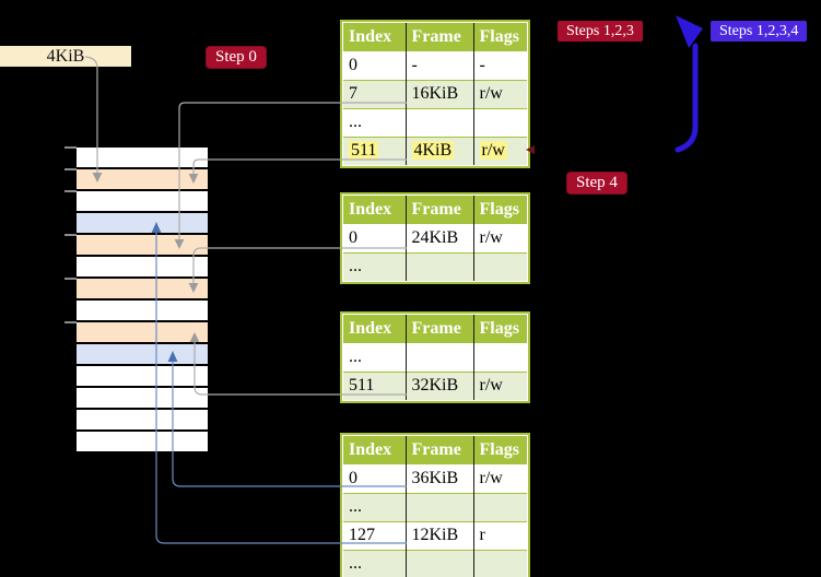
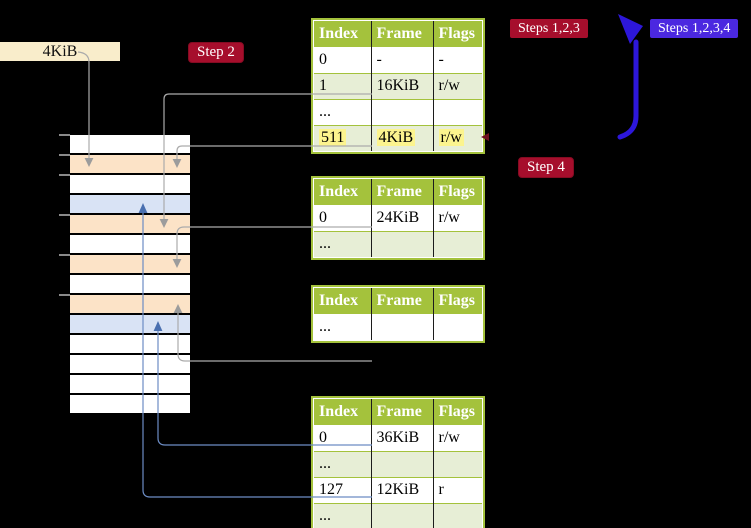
  4KiB
- Step 0
+ Step 2
  Steps 1,2,3
  Steps 1,2,3,4
  Step 4
  Index	Frame	Flags
  0	-	-
- 7	16KiB	r/w
+ 1	16KiB	r/w
  ...
  511	4KiB	r/w
  Index	Frame	Flags
  0	24KiB	r/w
  ...
  Index	Frame	Flags
  ...
- 511	32KiB	r/w
  Index	Frame	Flags
  0	36KiB	r/w
  ...
  127	12KiB	r
  ...
